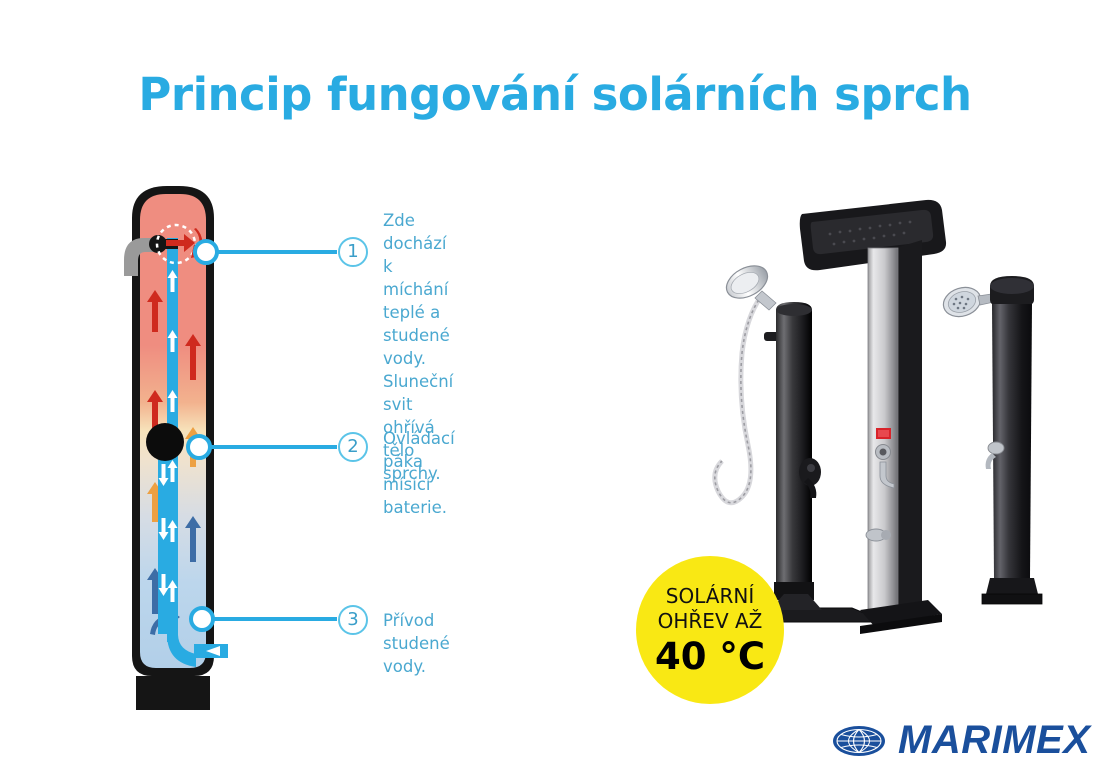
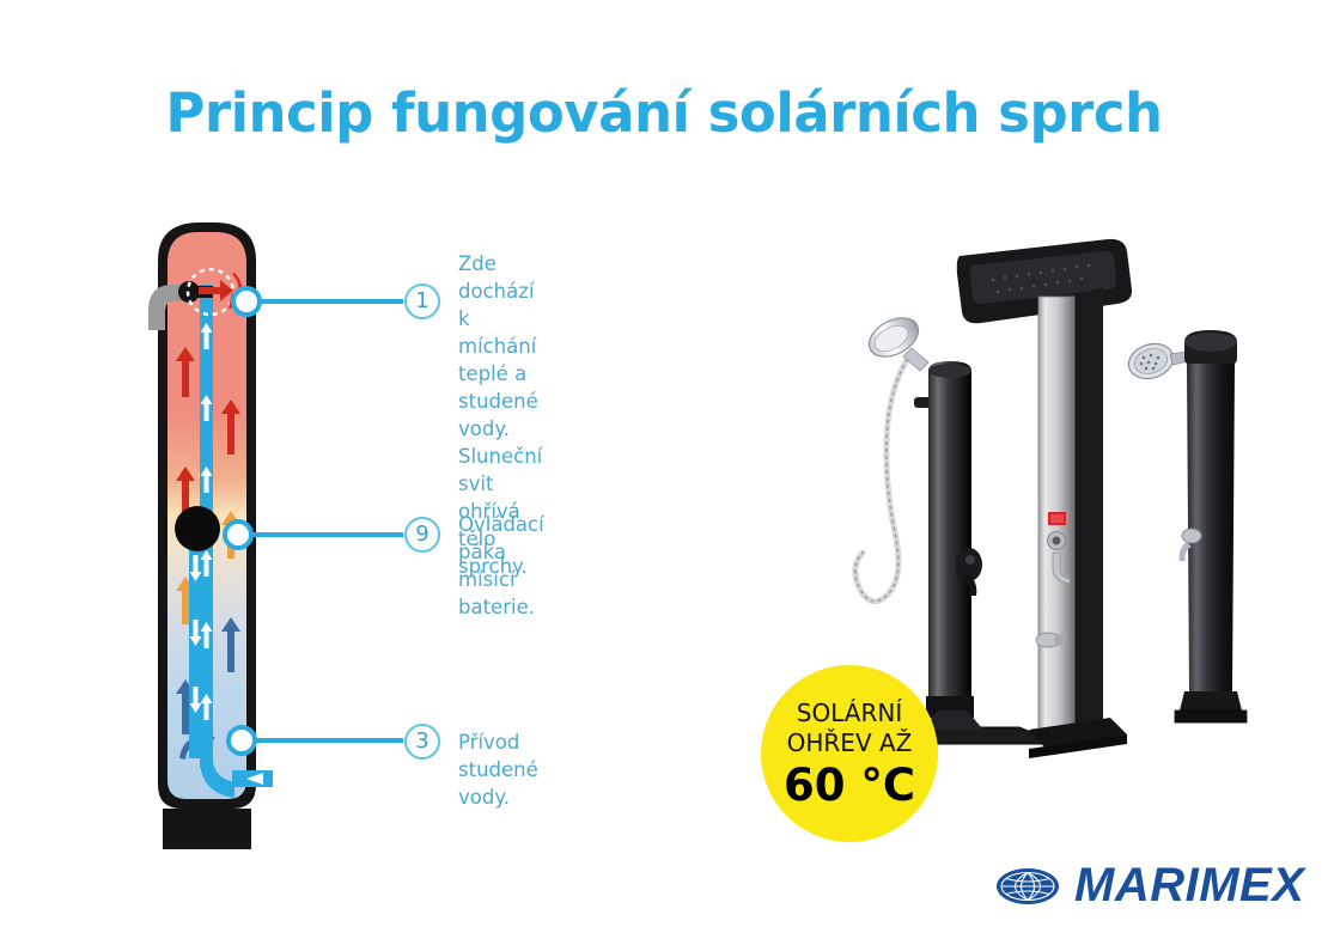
  Princip fungování solárních sprch
  1
  Zde dochází k míchání
  teplé a studené vody.
  Sluneční svit ohřívá
  tělo sprchy.
- 2
+ 9
  Ovládací páka
  mísící baterie.
  3
  Přívod studené vody.
  SOLÁRNÍ
  OHŘEV AŽ
- 40 °C
+ 60 °C
  MARIMEX
